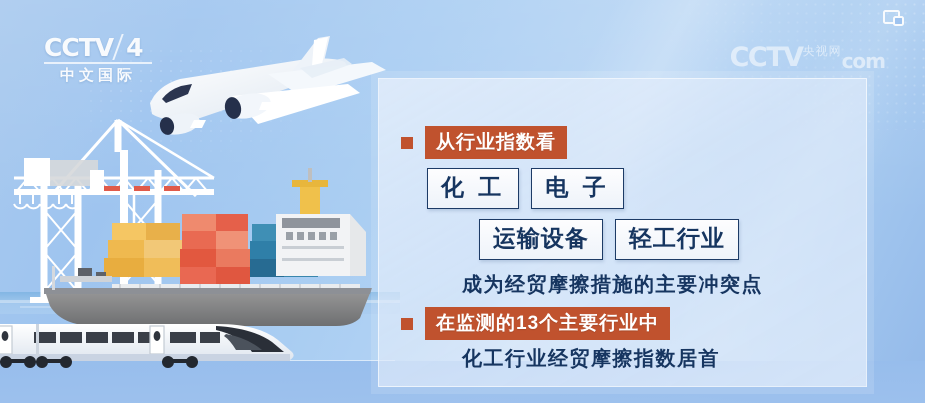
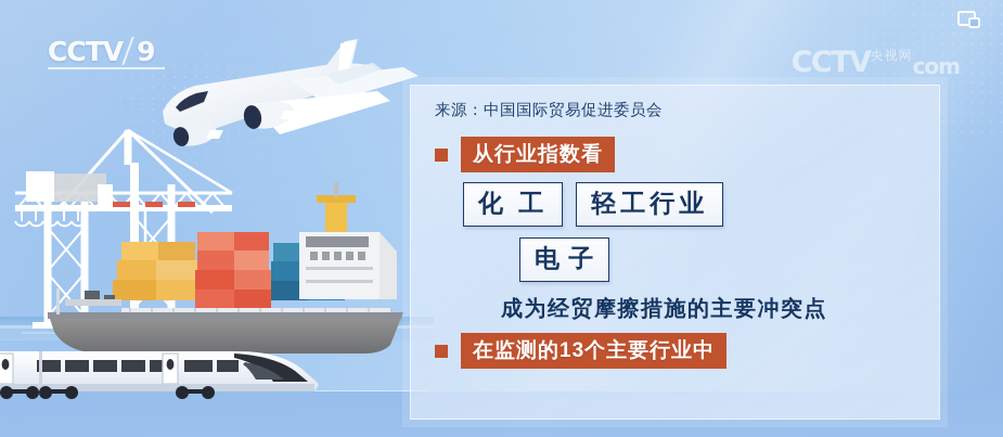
  CCTV
- 4
+ 9
- 中文国际
  CCTV
  央视网
  com
+ 来源：中国国际贸易促进委员会
  从行业指数看
  化 工
- 电 子
+ 轻工行业
- 运输设备
- 轻工行业
+ 电 子
  成为经贸摩擦措施的主要冲突点
  在监测的13个主要行业中
- 化工行业经贸摩擦指数居首
